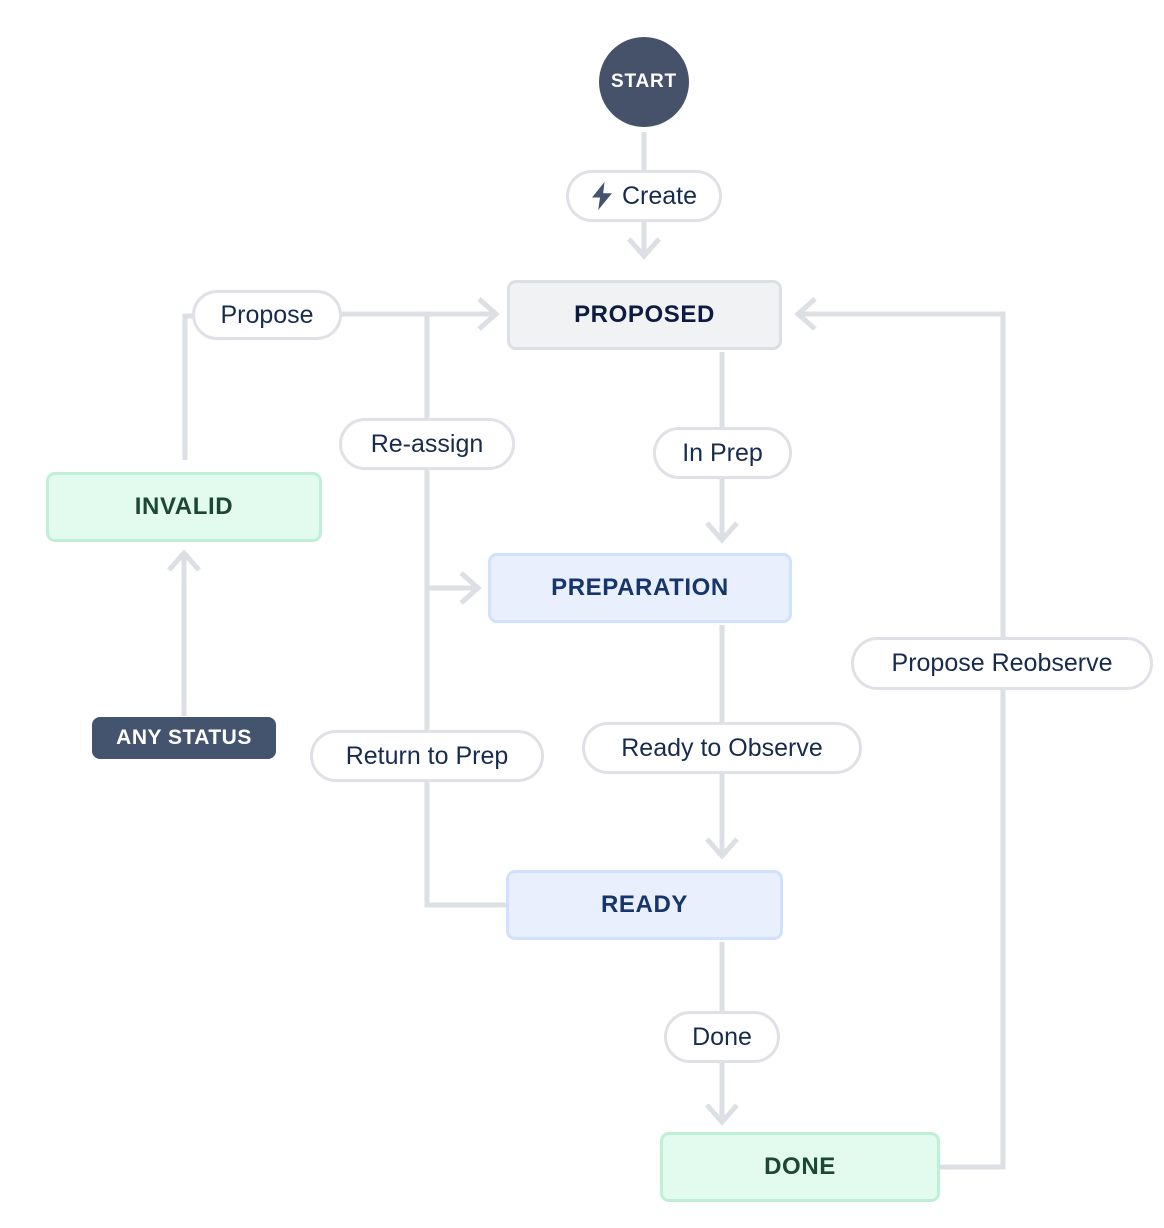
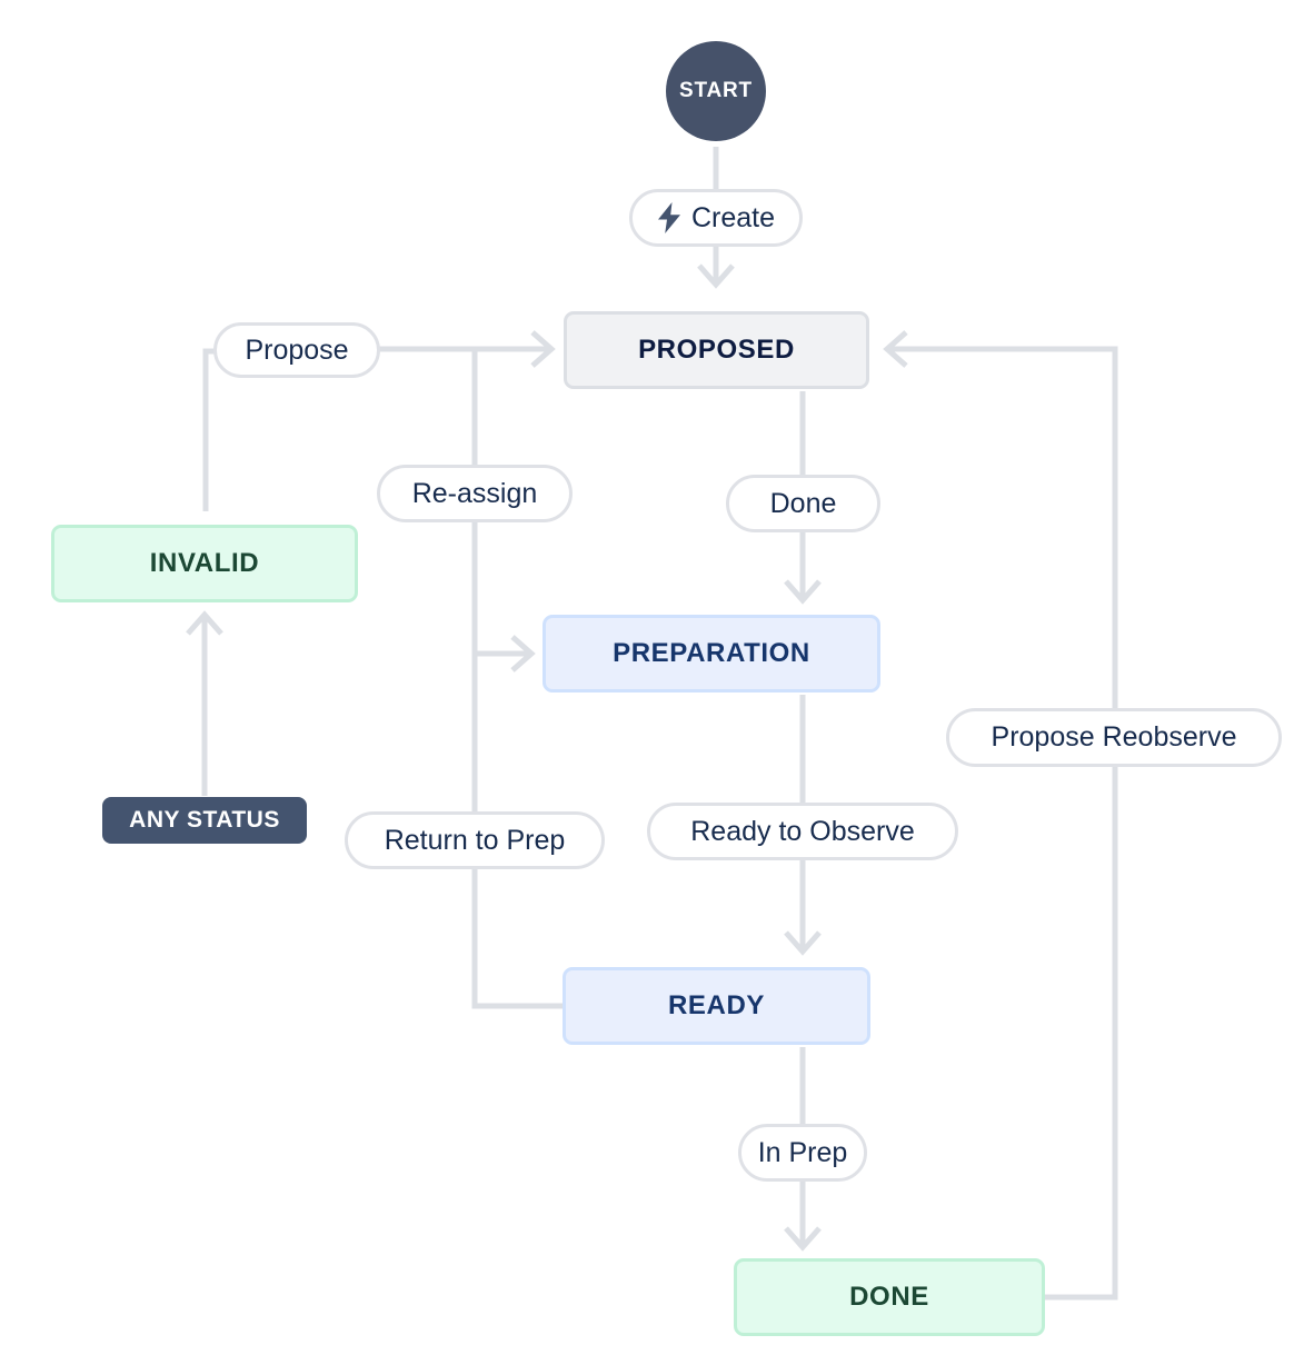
  START
  Create
  Propose
  Re-assign
- In Prep
+ Done
  Return to Prep
  Ready to Observe
- Done
+ In Prep
  Propose Reobserve
  PROPOSED
  INVALID
  PREPARATION
  READY
  DONE
  ANY STATUS
